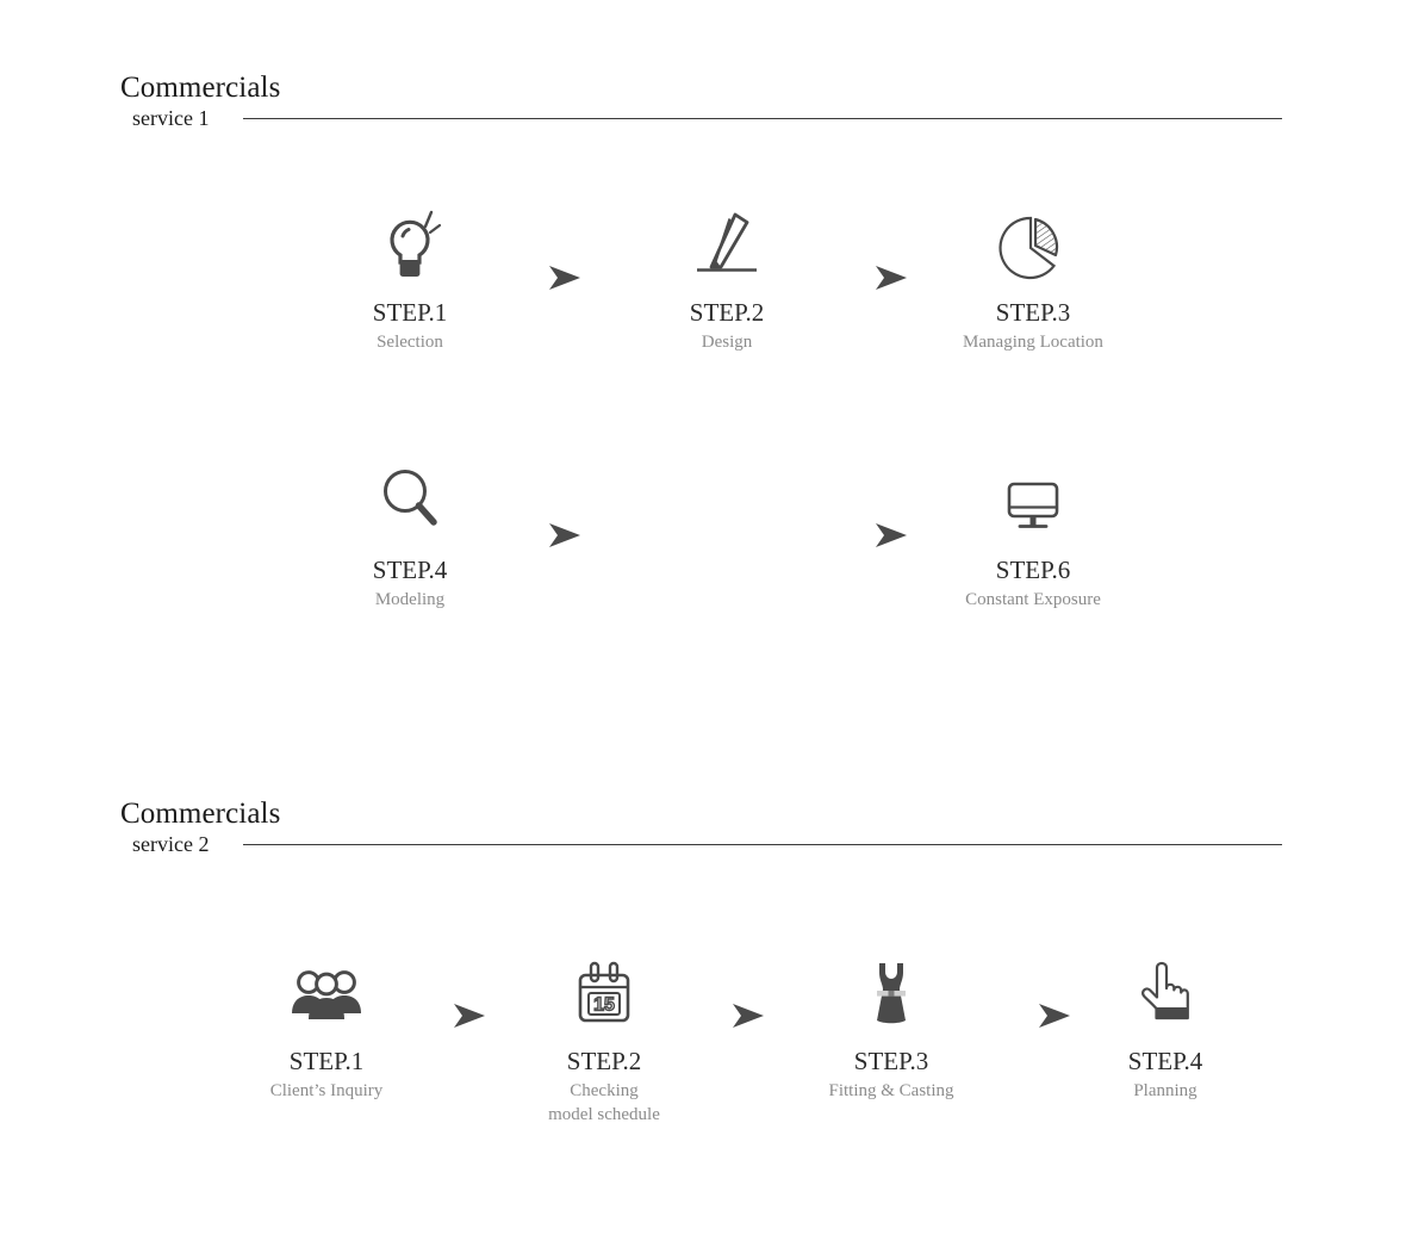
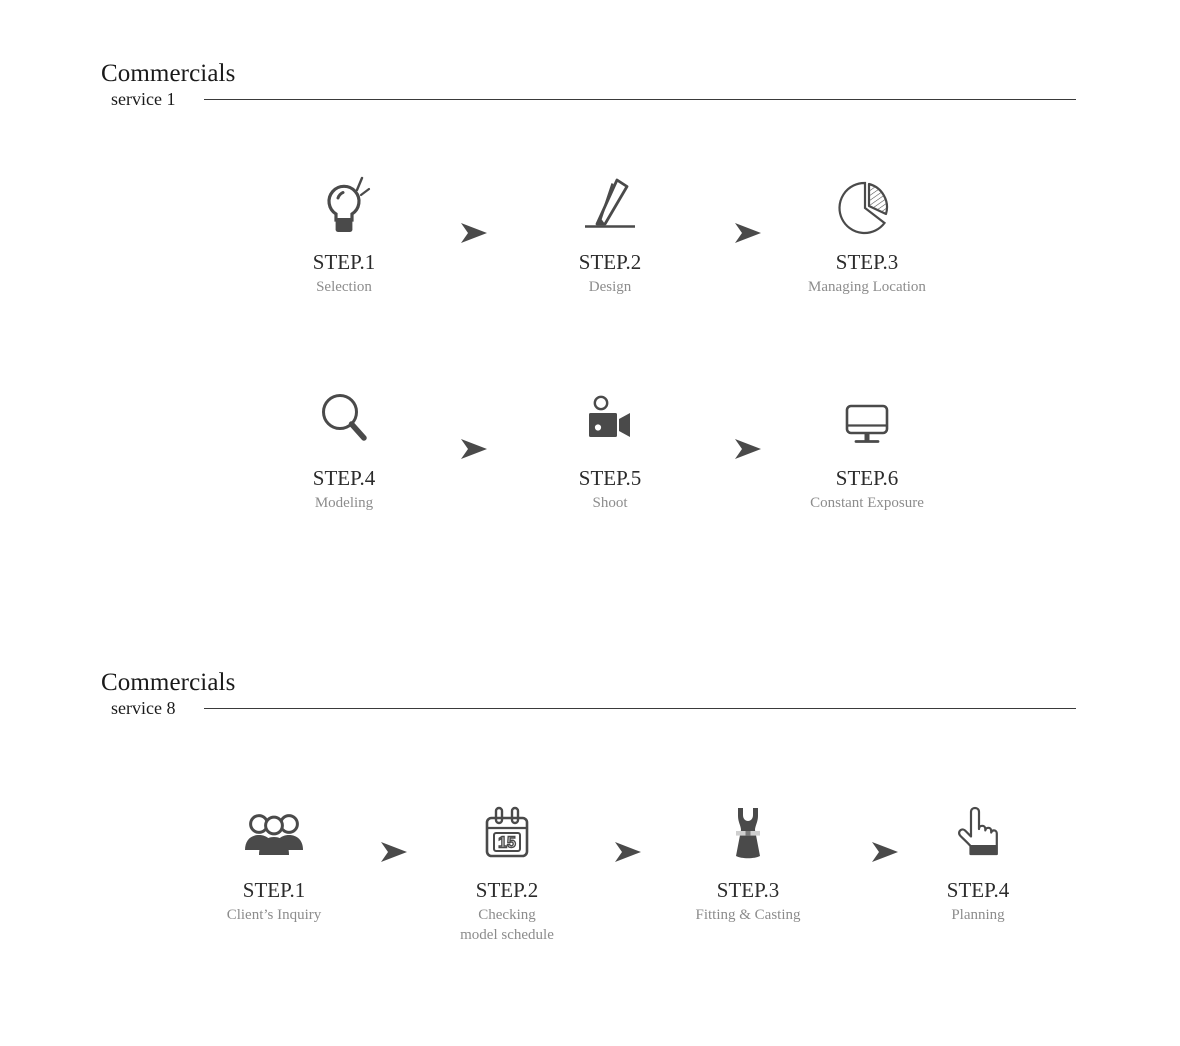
  Commercials
  service 1
  STEP.1
  Selection
  STEP.2
  Design
  STEP.3
  Managing Location
  STEP.4
  Modeling
+ STEP.5
+ Shoot
  STEP.6
  Constant Exposure
  Commercials
- service 2
+ service 8
  STEP.1
  Client’s Inquiry
  15
  STEP.2
  Checking
  model schedule
  STEP.3
  Fitting & Casting
  STEP.4
  Planning
